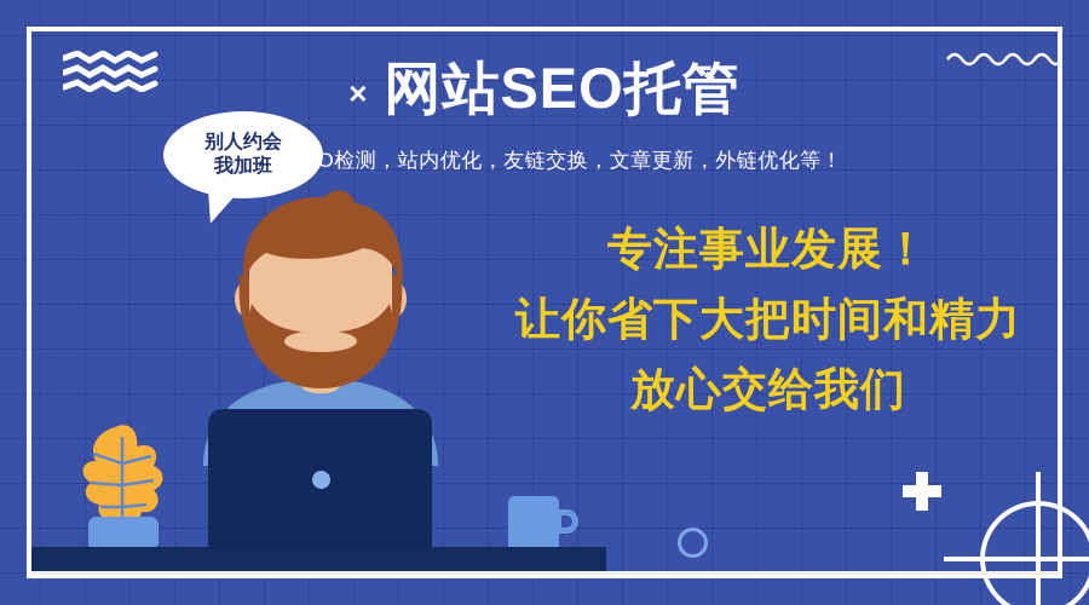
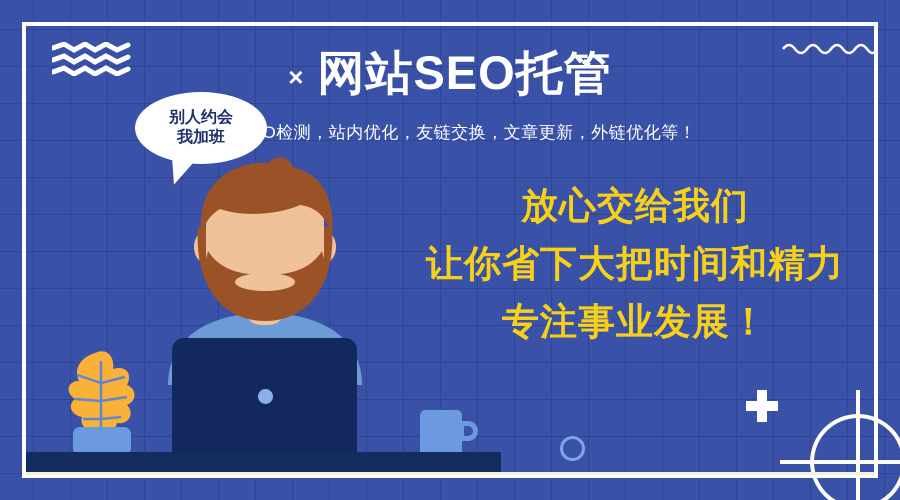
  ×
  网站SEO托管
  O检测，站内优化，友链交换，文章更新，外链优化等！
- 专注事业发展！
+ 放心交给我们
  让你省下大把时间和精力
- 放心交给我们
+ 专注事业发展！
  别人约会
  我加班
